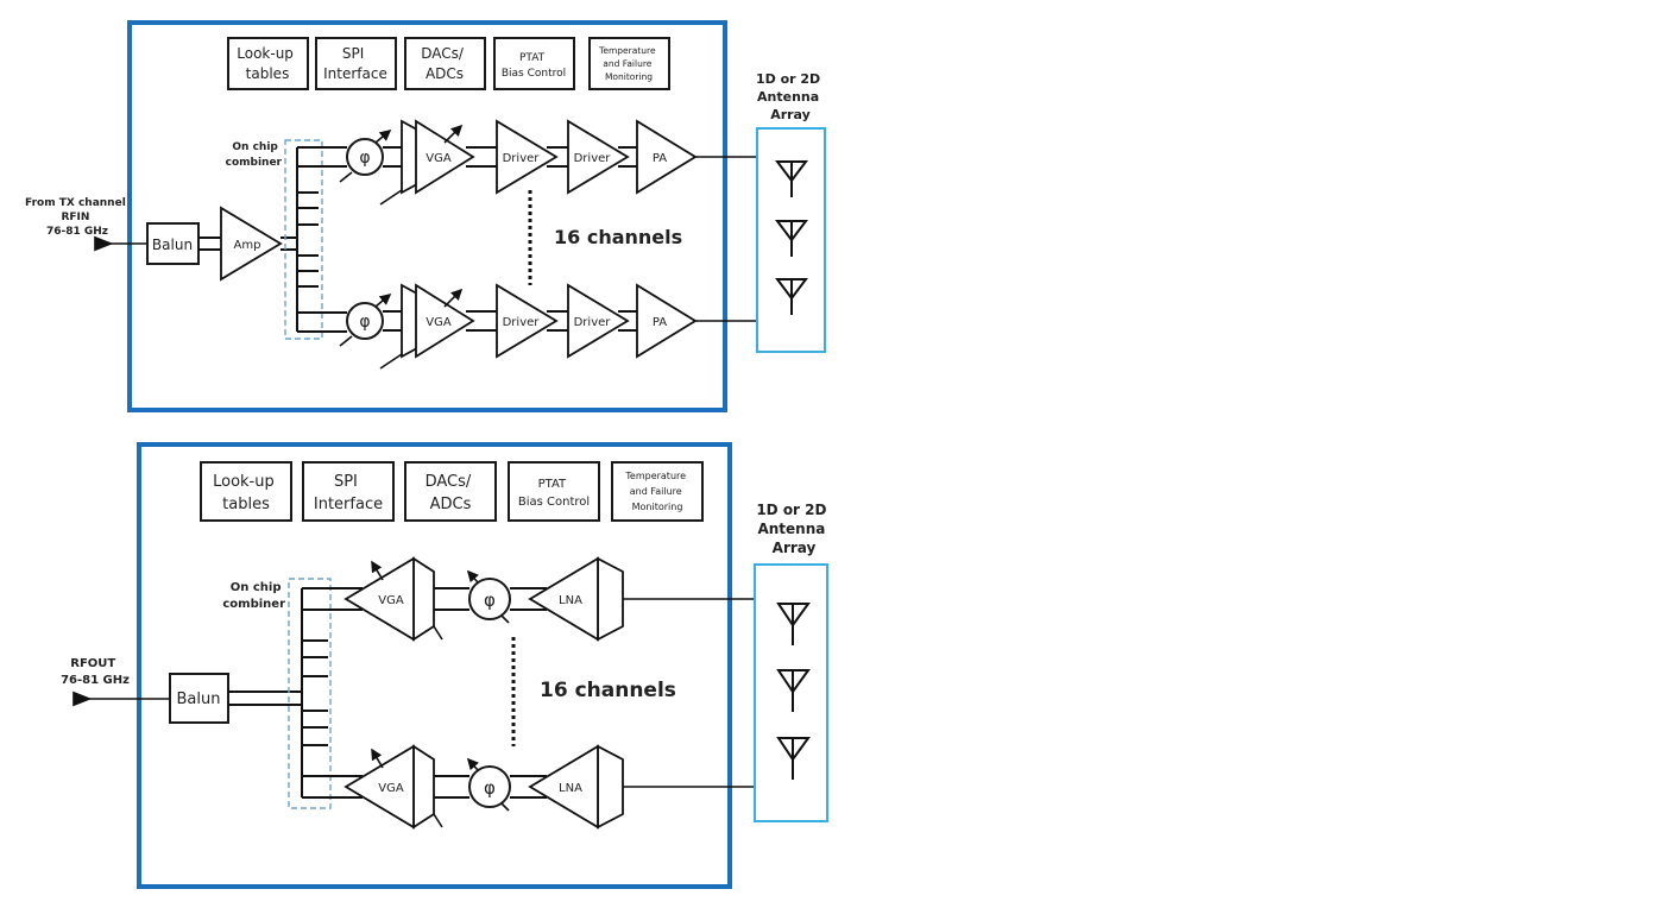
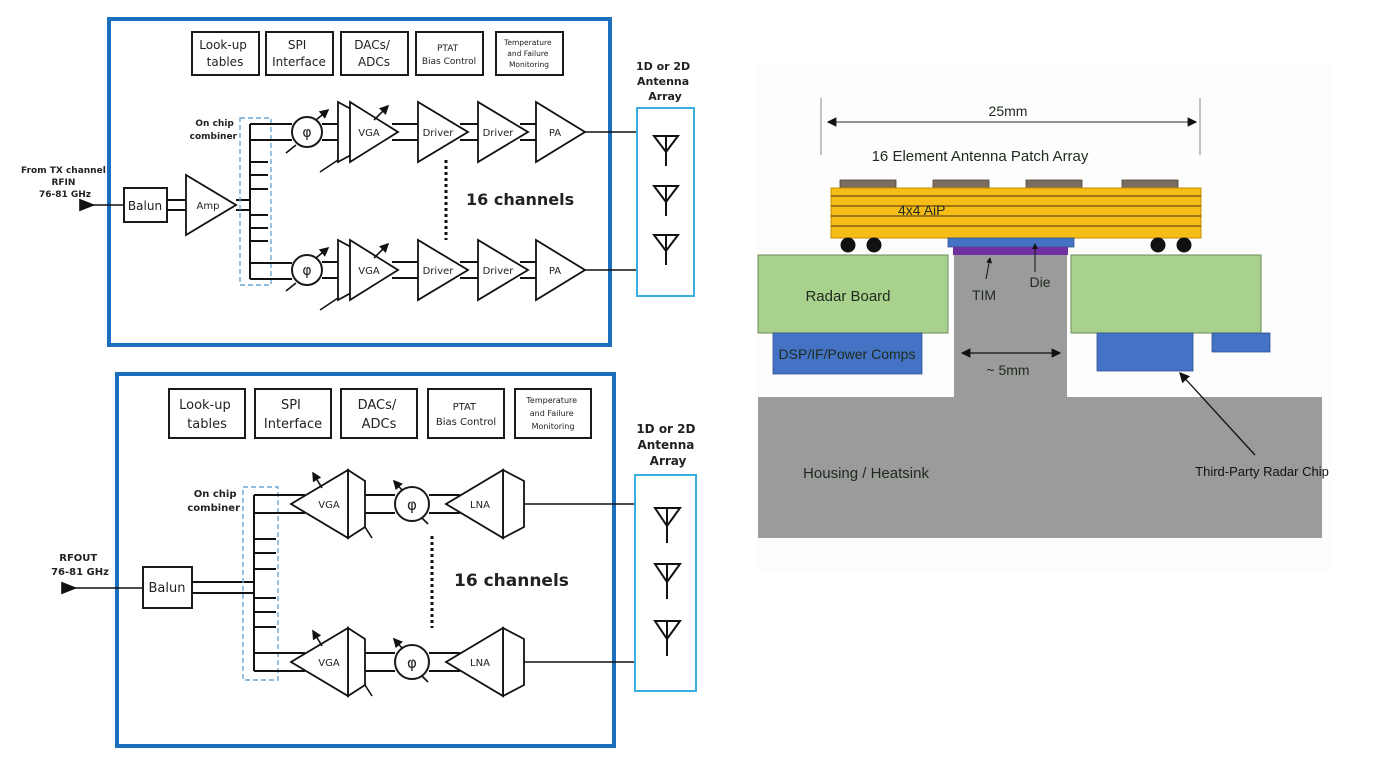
  From TX channel RFIN 76-81 GHz
  Balun
  Amp
  On chip combiner
  Look-up tables
  SPI Interface
  DACs/ ADCs
  PTAT Bias Control
  Temperature and Failure Monitoring
  φ
  VGA
  Driver
  Driver
  PA
  φ
  VGA
  Driver
  Driver
  PA
  16 channels
  1D or 2D Antenna Array
  RFOUT 76-81 GHz
  Balun
  On chip combiner
  Look-up tables
  SPI Interface
  DACs/ ADCs
  PTAT Bias Control
  Temperature and Failure Monitoring
  VGA
  φ
  LNA
  VGA
  φ
  LNA
  16 channels
  1D or 2D Antenna Array
+ 25mm
+ 16 Element Antenna Patch Array
+ 4x4 AiP
+ Radar Board
+ DSP/IF/Power Comps
+ TIM
+ Die
+ ~ 5mm
+ Housing / Heatsink
+ Third-Party Radar Chip
